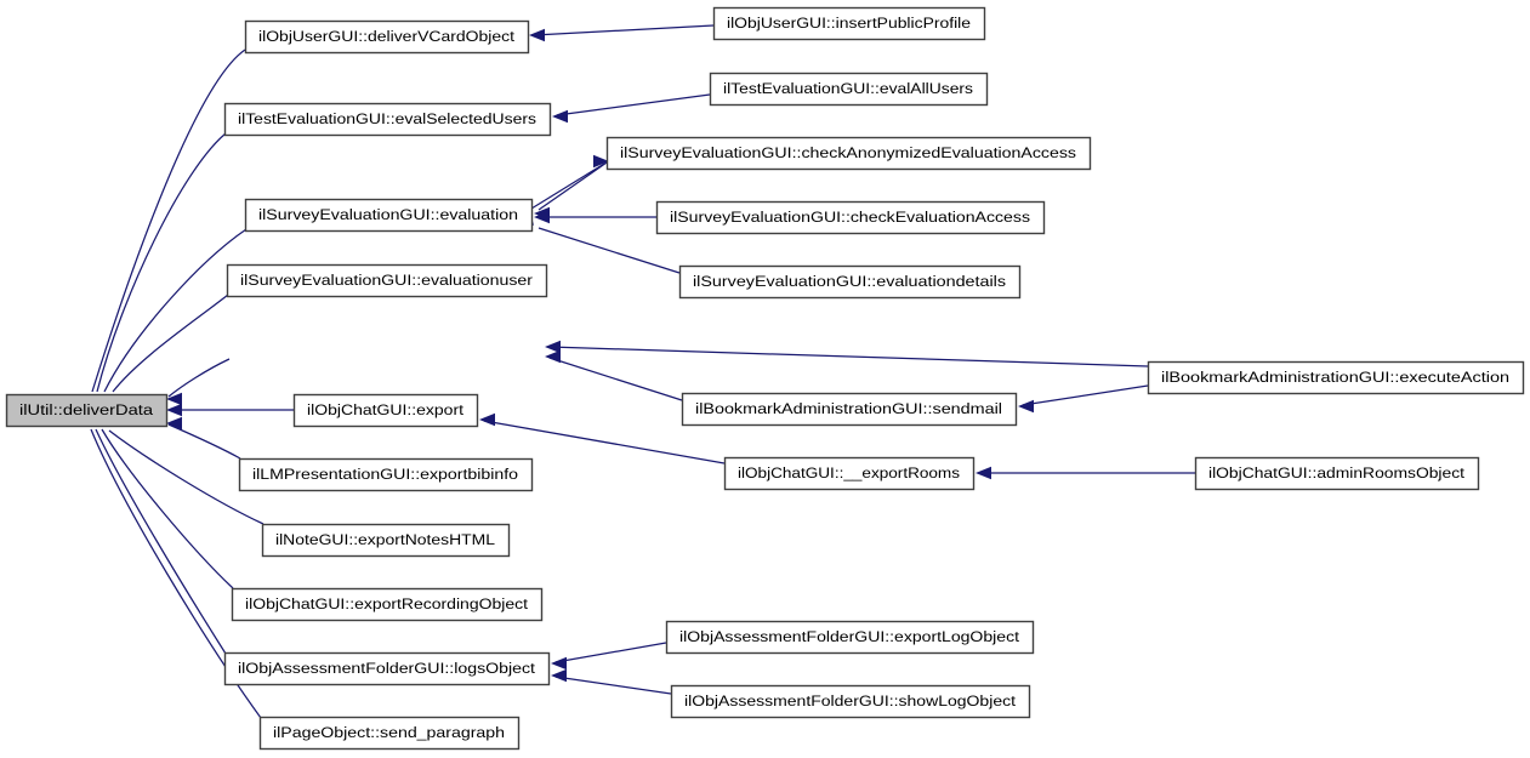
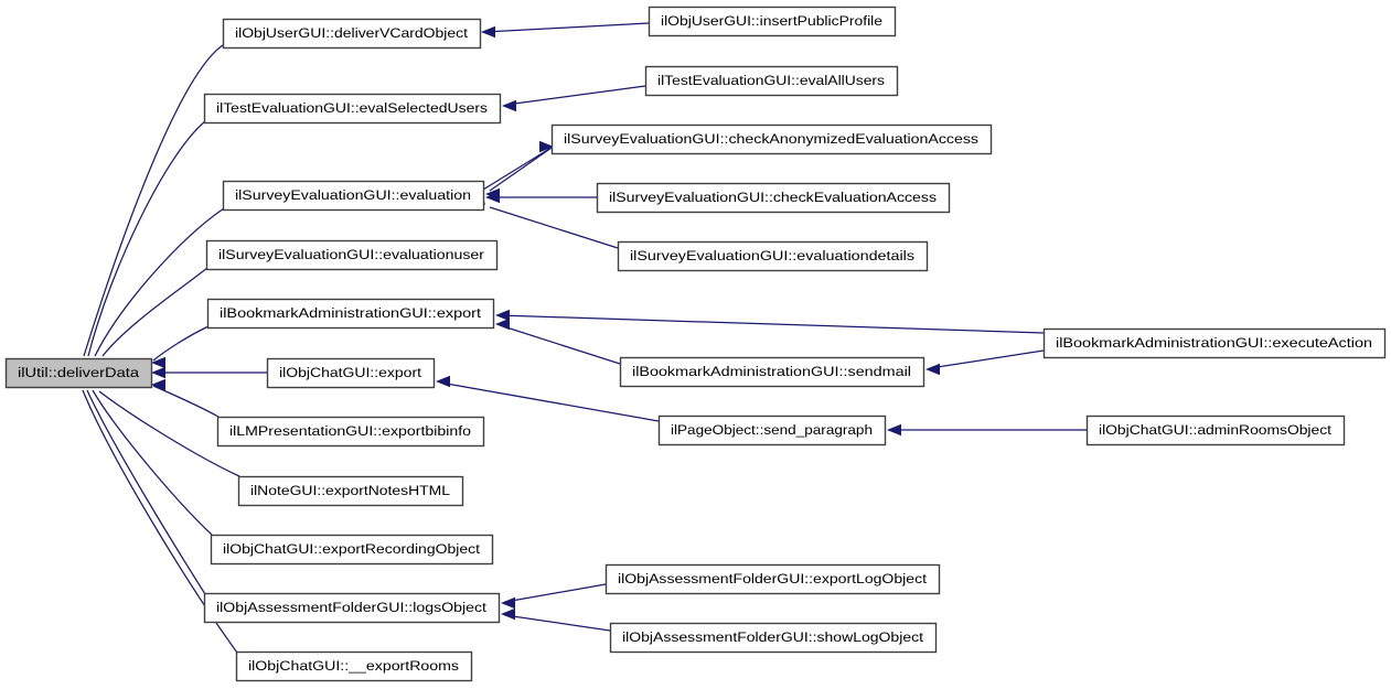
  ilUtil::deliverData
  ilObjUserGUI::deliverVCardObject
  ilTestEvaluationGUI::evalSelectedUsers
  ilSurveyEvaluationGUI::evaluation
  ilSurveyEvaluationGUI::evaluationuser
+ ilBookmarkAdministrationGUI::export
  ilObjChatGUI::export
  ilLMPresentationGUI::exportbibinfo
  ilNoteGUI::exportNotesHTML
  ilObjChatGUI::exportRecordingObject
  ilObjAssessmentFolderGUI::logsObject
- ilPageObject::send_paragraph
+ ilObjChatGUI::__exportRooms
  ilObjUserGUI::insertPublicProfile
  ilTestEvaluationGUI::evalAllUsers
  ilSurveyEvaluationGUI::checkAnonymizedEvaluationAccess
  ilSurveyEvaluationGUI::checkEvaluationAccess
  ilSurveyEvaluationGUI::evaluationdetails
  ilBookmarkAdministrationGUI::sendmail
- ilObjChatGUI::__exportRooms
+ ilPageObject::send_paragraph
  ilObjAssessmentFolderGUI::exportLogObject
  ilObjAssessmentFolderGUI::showLogObject
  ilBookmarkAdministrationGUI::executeAction
  ilObjChatGUI::adminRoomsObject
